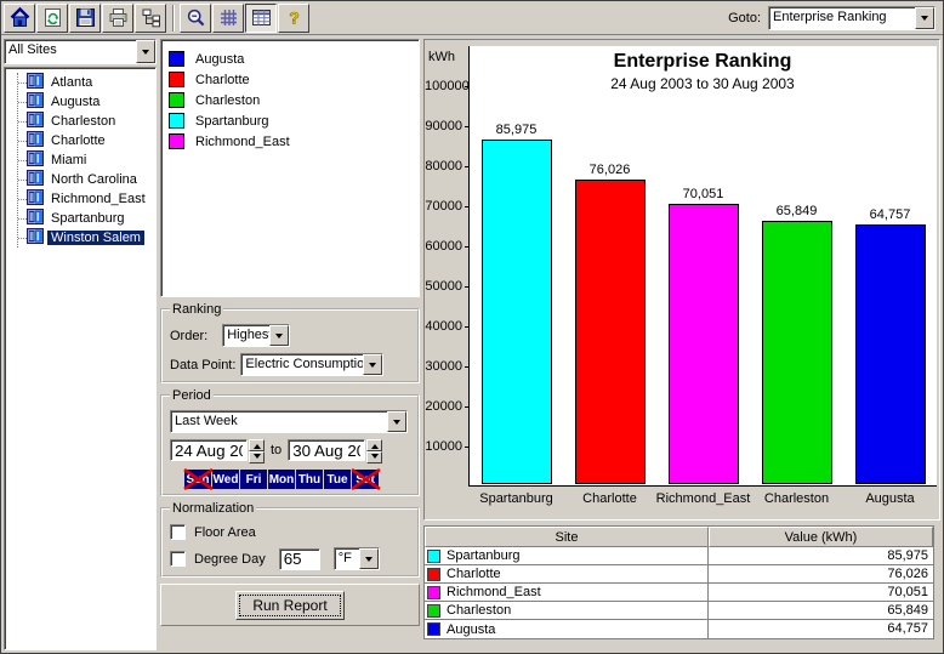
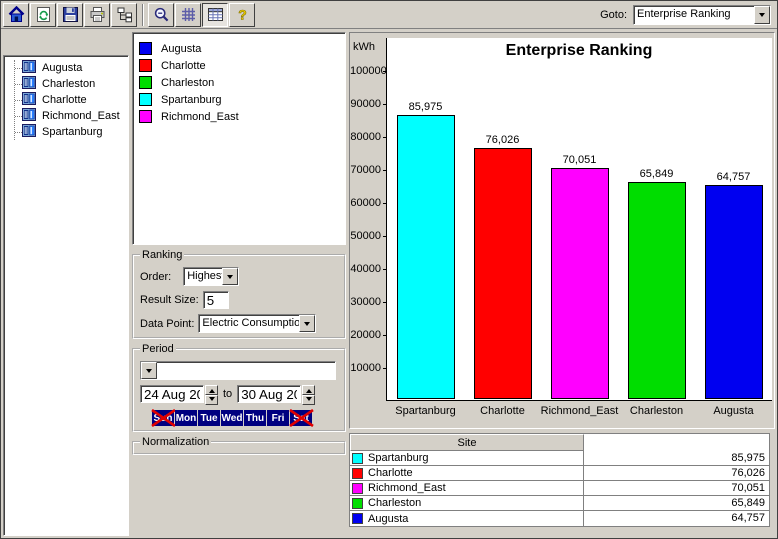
  ?
  Goto:
  Enterprise Ranking
- All Sites
- Atlanta
  Augusta
  Charleston
  Charlotte
- Miami
- North Carolina
  Richmond_East
  Spartanburg
- Winston Salem
  Augusta
  Charlotte
  Charleston
  Spartanburg
  Richmond_East
  Ranking
  Order:
  Highes
+ Result Size:
+ 5
  Data Point:
  Electric Consumptio
  Period
- Last Week
  to
- Wed
+ Mon
- Fri
+ Tue
- Mon
+ Wed
  Thu
- Tue
+ Fri
  Normalization
- Floor Area
- Degree Day
- 65
- °F
- Run Report
  kWh
  10000
  20000
  30000
  40000
  50000
  60000
  70000
  80000
  90000
  10000
  Enterprise Ranking
- 24 Aug 2003 to 30 Aug 2003
  85,975
  76,026
  70,051
  65,849
  64,757
  Spartanburg
  Charlotte
  Richmond_East
  Charleston
  Augusta
  Site
- Value (kWh)
  Spartanburg
  85,975
  Charlotte
  76,026
  Richmond_East
  70,051
  Charleston
  65,849
  Augusta
  64,757
